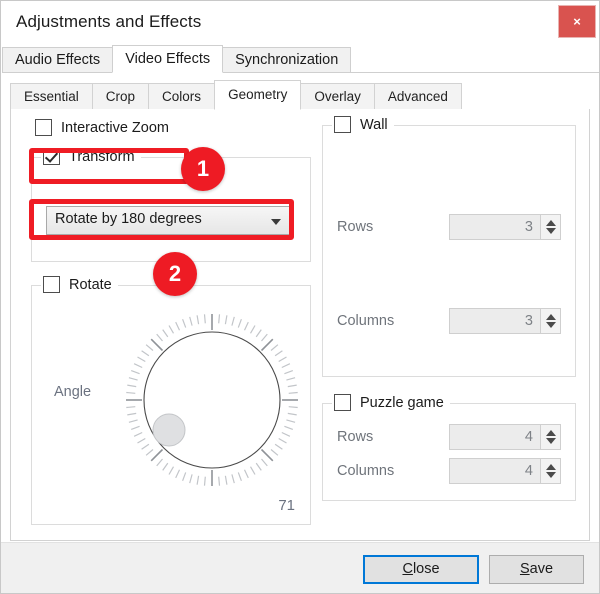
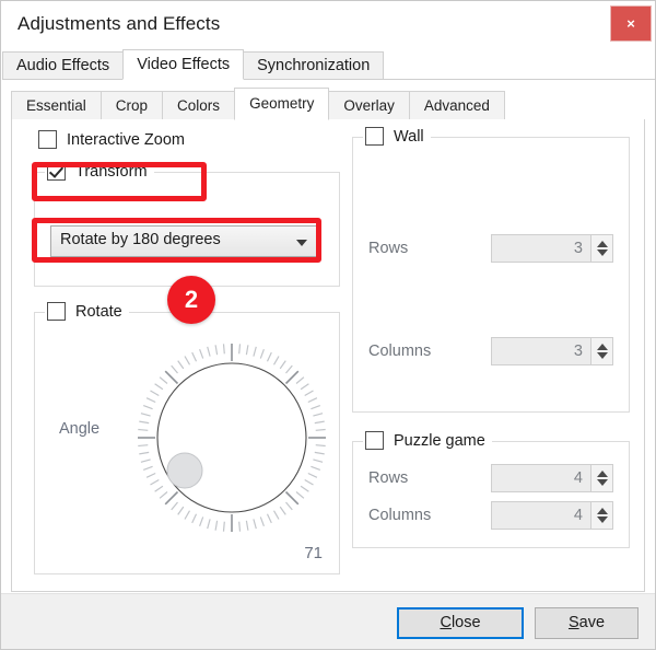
  Adjustments and Effects
  ×
  Audio Effects
  Video Effects
  Synchronization
  Essential
  Crop
  Colors
  Geometry
  Overlay
  Advanced
  Interactive Zoom
  Transform
  Rotate by 180 degrees
  Rotate
  Angle
  71
- 1
  2
  Wall
  Rows
  3
  Columns
  3
  Puzzle game
  Rows
  4
  Columns
  4
  Close
  Save
